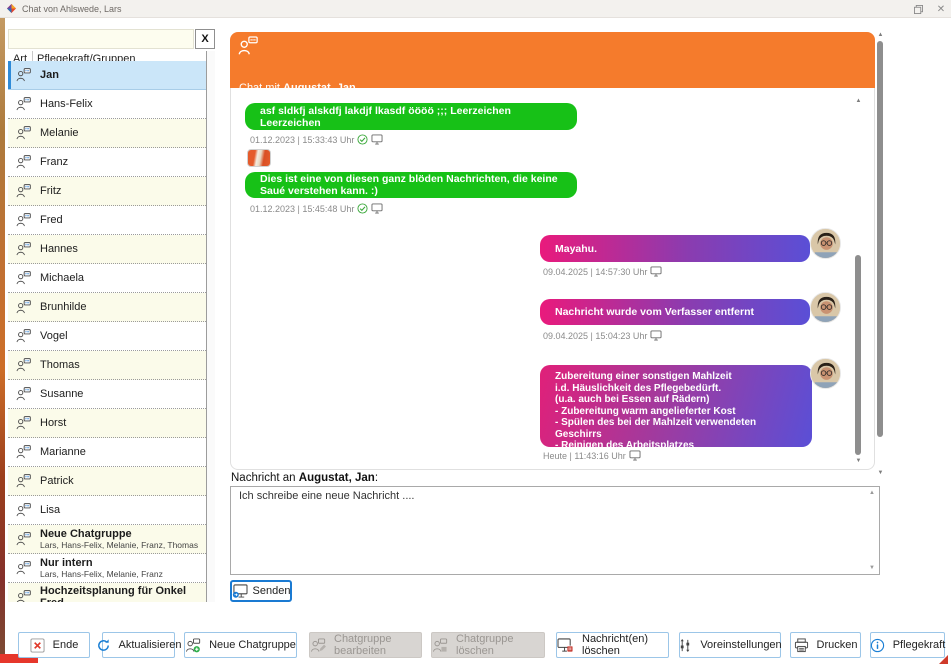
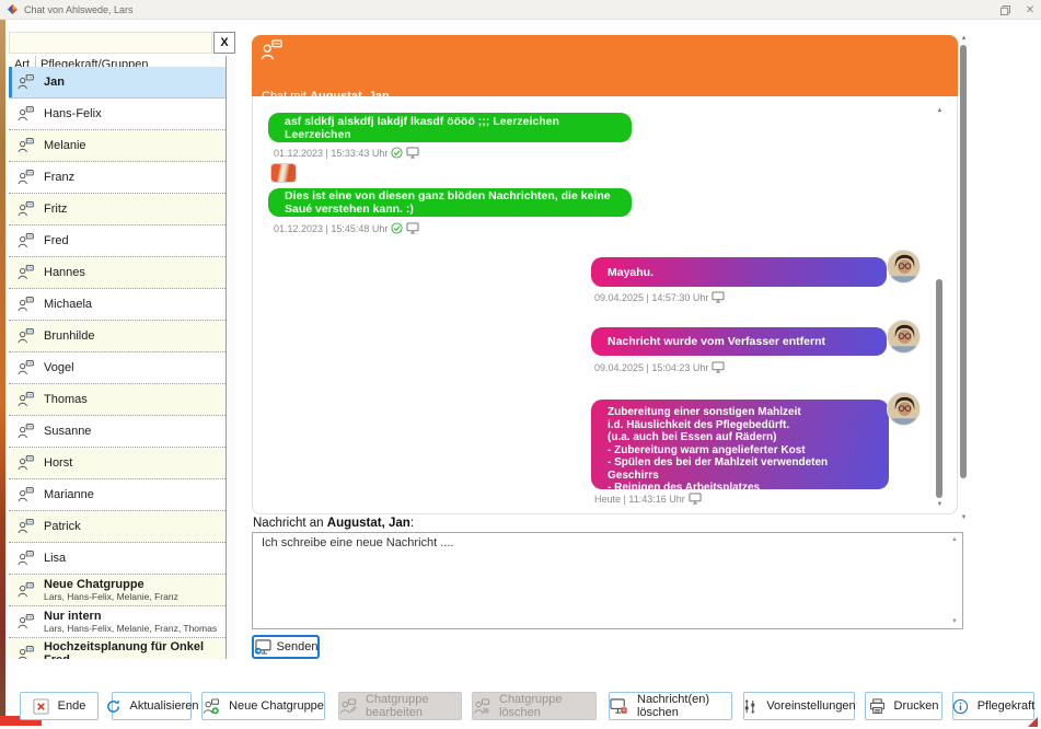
  Chat von Ahlswede, Lars
  ✕
  X
  Art
  Pflegekraft/Gruppen
  Jan
  Hans-Felix
  Melanie
  Franz
  Fritz
  Fred
  Hannes
  Michaela
  Brunhilde
  Vogel
  Thomas
  Susanne
  Horst
  Marianne
  Patrick
  Lisa
  Neue Chatgruppe
- Lars, Hans-Felix, Melanie, Franz, Thomas
+ Lars, Hans-Felix, Melanie, Franz
  Nur intern
- Lars, Hans-Felix, Melanie, Franz
+ Lars, Hans-Felix, Melanie, Franz, Thomas
  Hochzeitsplanung für Onkel
  asf sldkfj alskdfj lakdjf lkasdf öööö ;;; Leerzeichen Leerzeichen
  01.12.2023 | 15:33:43 Uhr
  Dies ist eine von diesen ganz blöden Nachrichten, die keine Saué verstehen kann. :)
  01.12.2023 | 15:45:48 Uhr
  Mayahu.
  09.04.2025 | 14:57:30 Uhr
  Nachricht wurde vom Verfasser entfernt
  09.04.2025 | 15:04:23 Uhr
  Zubereitung einer sonstigen Mahlzeit
  i.d. Häuslichkeit des Pflegebedürft.
  (u.a. auch bei Essen auf Rädern)
  - Zubereitung warm angelieferter Kost
  - Spülen des bei der Mahlzeit verwendeten
  Geschirrs
  - Reinigen des Arbeitsplatzes
  Heute | 11:43:16 Uhr
  Nachricht an Augustat, Jan:
  Ich schreibe eine neue Nachricht ....
  Senden
  Ende
  Aktualisieren
  Neue Chatgruppe
  Chatgruppe bearbeiten
  Chatgruppe löschen
  Nachricht(en) löschen
  Voreinstellungen
  Drucken
  Pflegekraft
